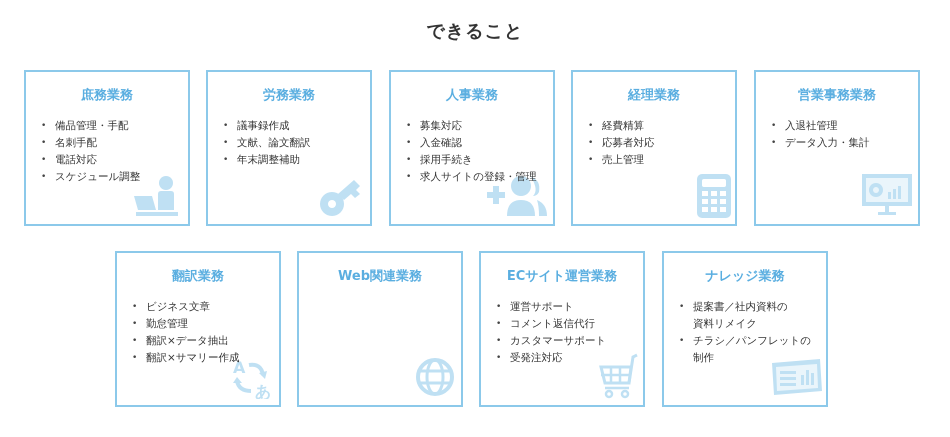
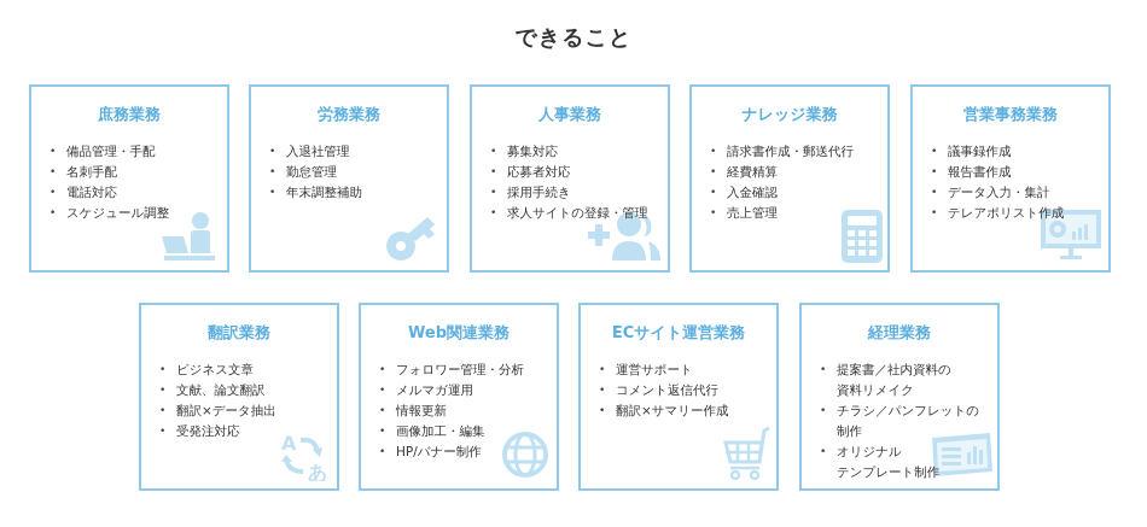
  できること
  庶務業務
  備品管理・手配
  名刺手配
  電話対応
  スケジュール調整
  労務業務
- 議事録作成
+ 入退社管理
- 文献、論文翻訳
+ 勤怠管理
  年末調整補助
  人事業務
  募集対応
- 入金確認
+ 応募者対応
  採用手続き
  求人サイトの登録・管理
- 経理業務
+ ナレッジ業務
+ 請求書作成・郵送代行
  経費精算
- 応募者対応
+ 入金確認
  売上管理
  営業事務業務
- 入退社管理
+ 議事録作成
+ 報告書作成
  データ入力・集計
+ テレアポリスト作成
  翻訳業務
  ビジネス文章
- 勤怠管理
+ 文献、論文翻訳
  翻訳×データ抽出
- 翻訳×サマリー作成
+ 受発注対応
  A
  あ
  Web関連業務
+ フォロワー管理・分析
+ メルマガ運用
+ 情報更新
+ 画像加工・編集
+ HP/バナー制作
  ECサイト運営業務
  運営サポート
  コメント返信代行
- カスタマーサポート
- 受発注対応
+ 翻訳×サマリー作成
- ナレッジ業務
+ 経理業務
  提案書／社内資料の
  資料リメイク
  チラシ／パンフレットの
  制作
+ オリジナル
+ テンプレート制作
